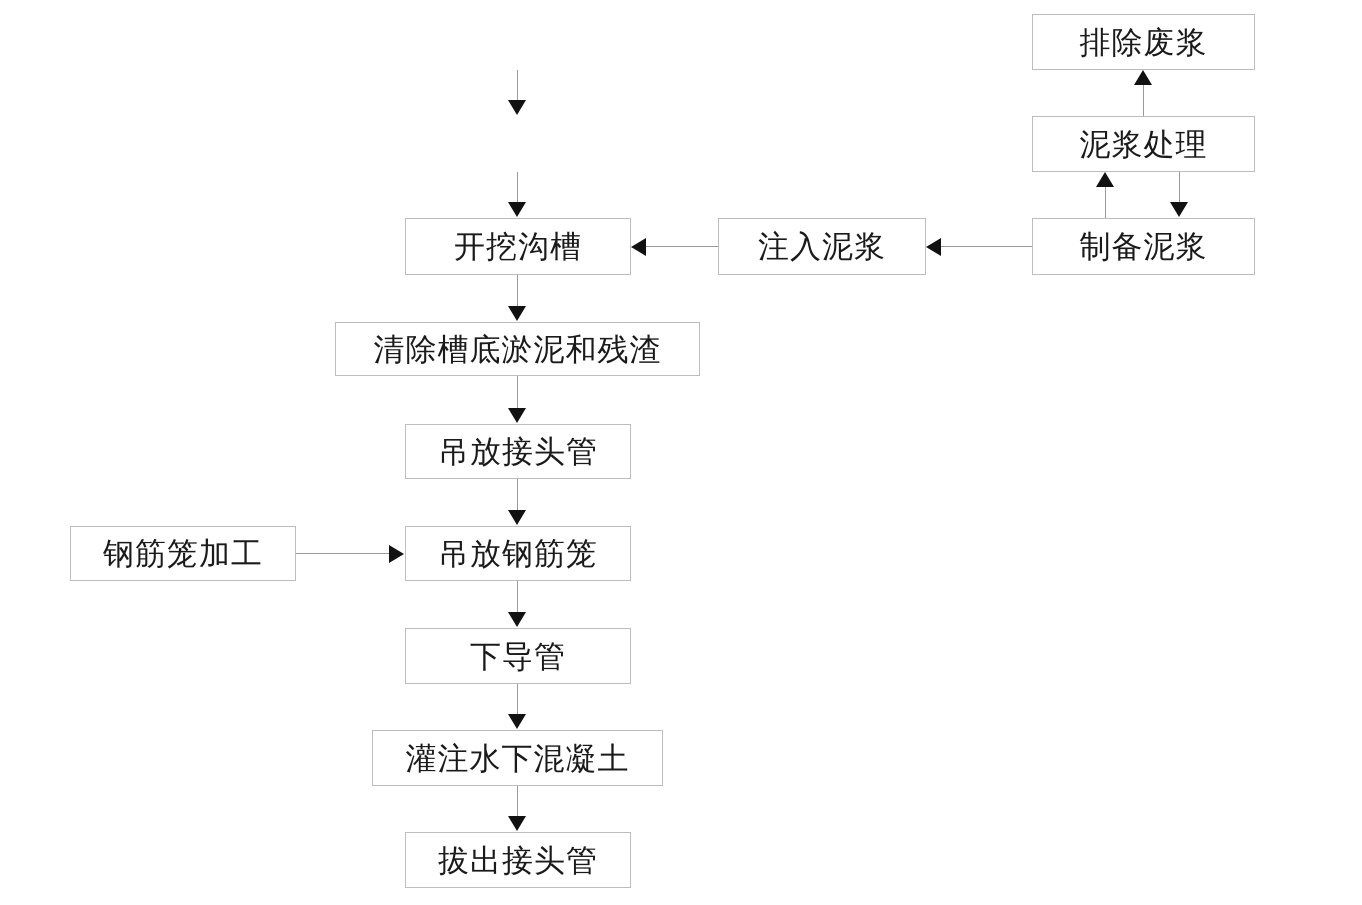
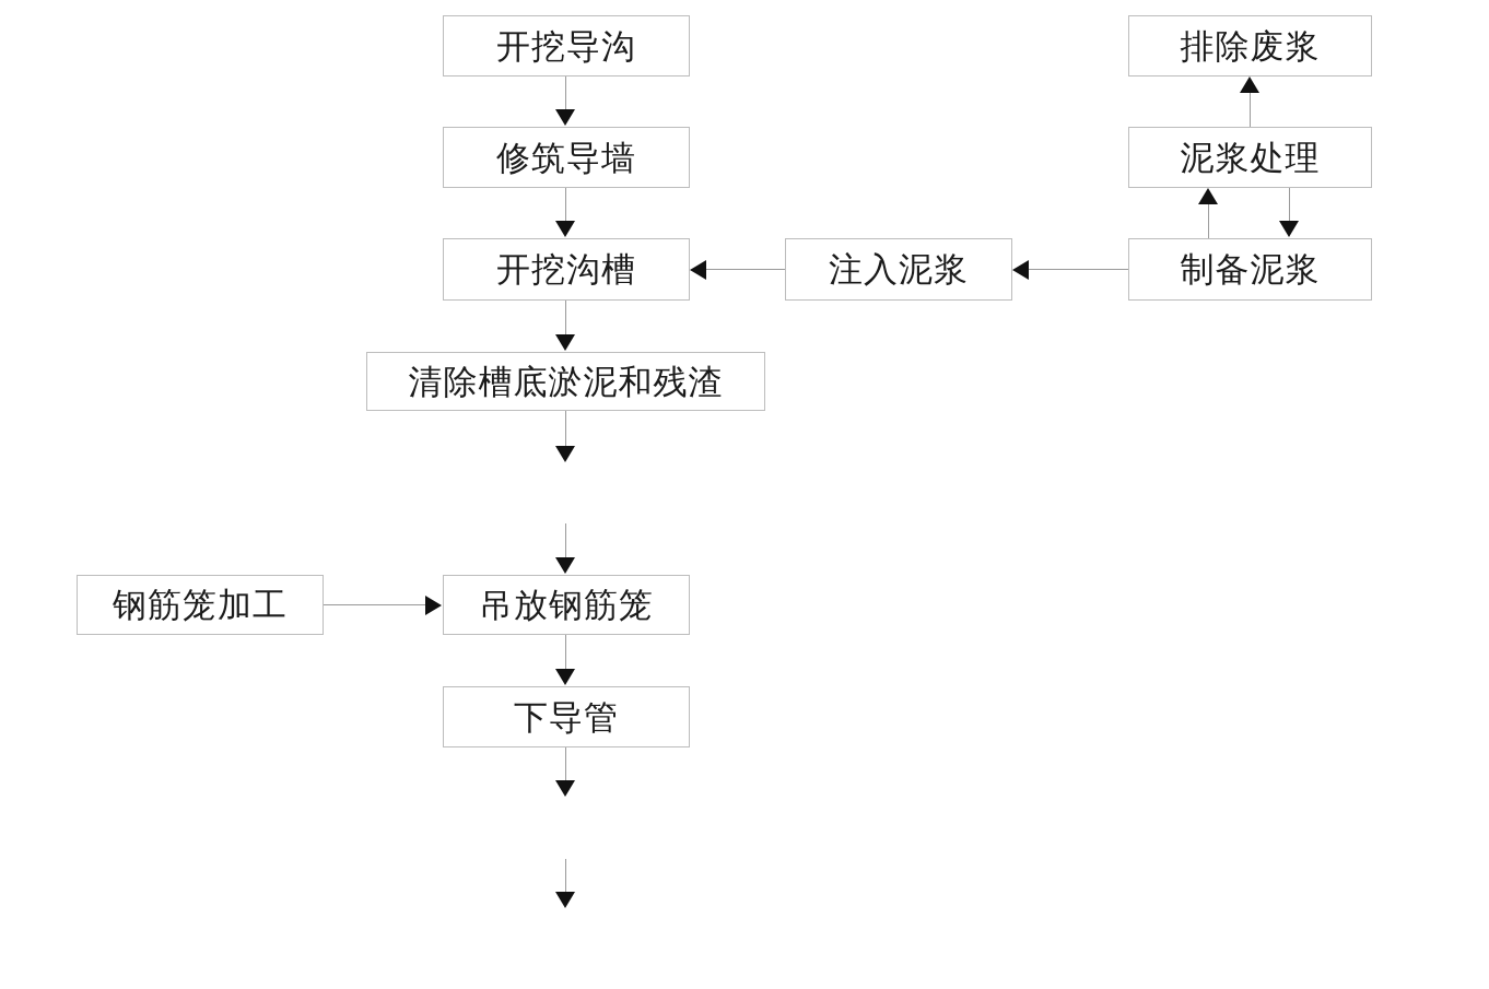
+ 开挖导沟
+ 修筑导墙
  开挖沟槽
  清除槽底淤泥和残渣
- 吊放接头管
  吊放钢筋笼
  下导管
- 灌注水下混凝土
- 拔出接头管
  钢筋笼加工
  注入泥浆
  制备泥浆
  泥浆处理
  排除废浆
